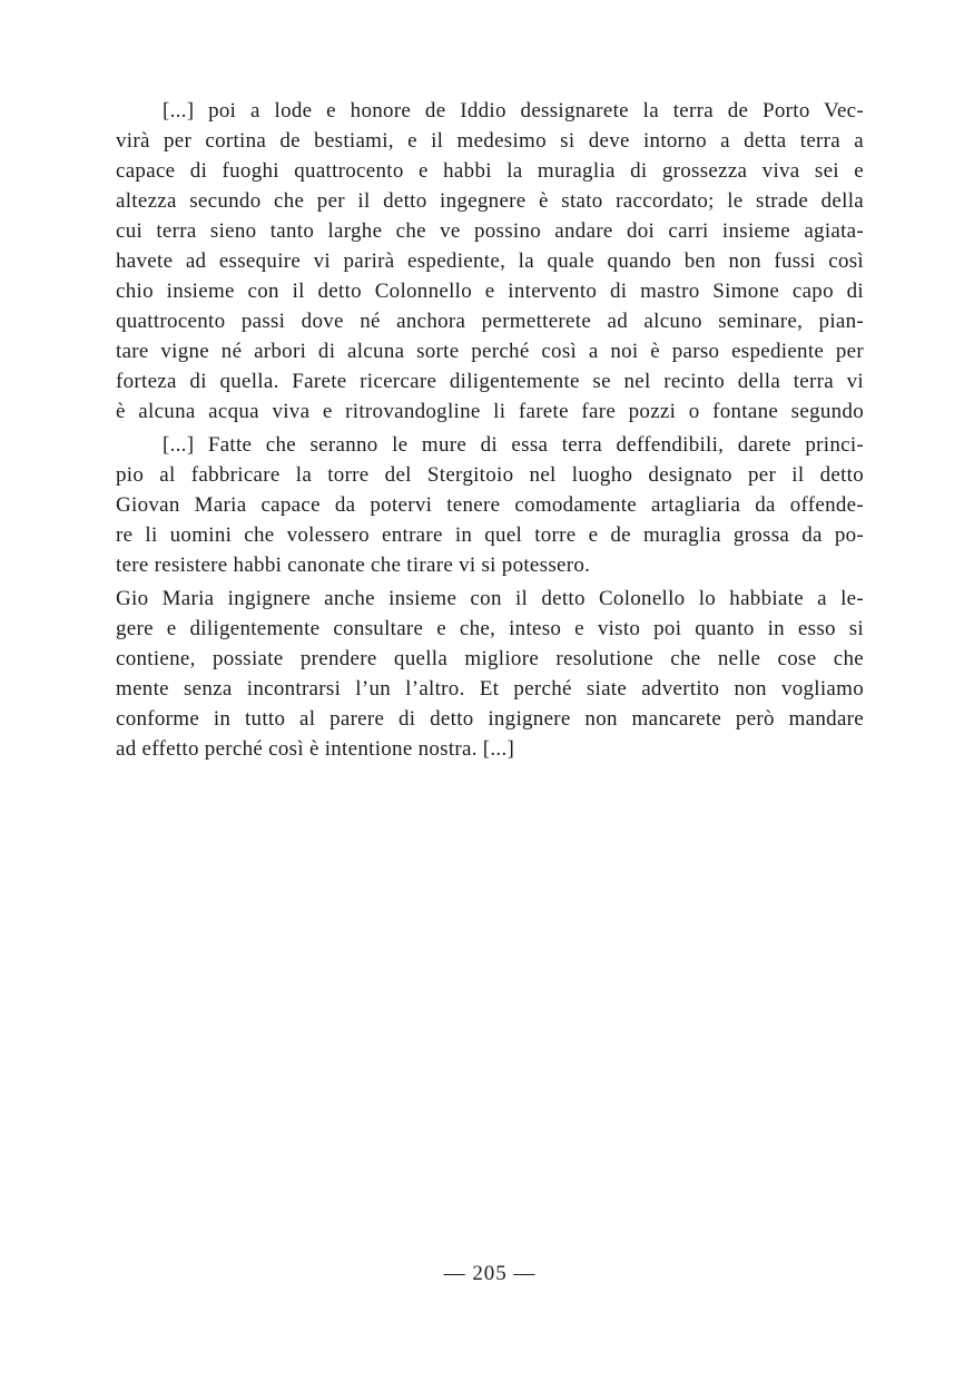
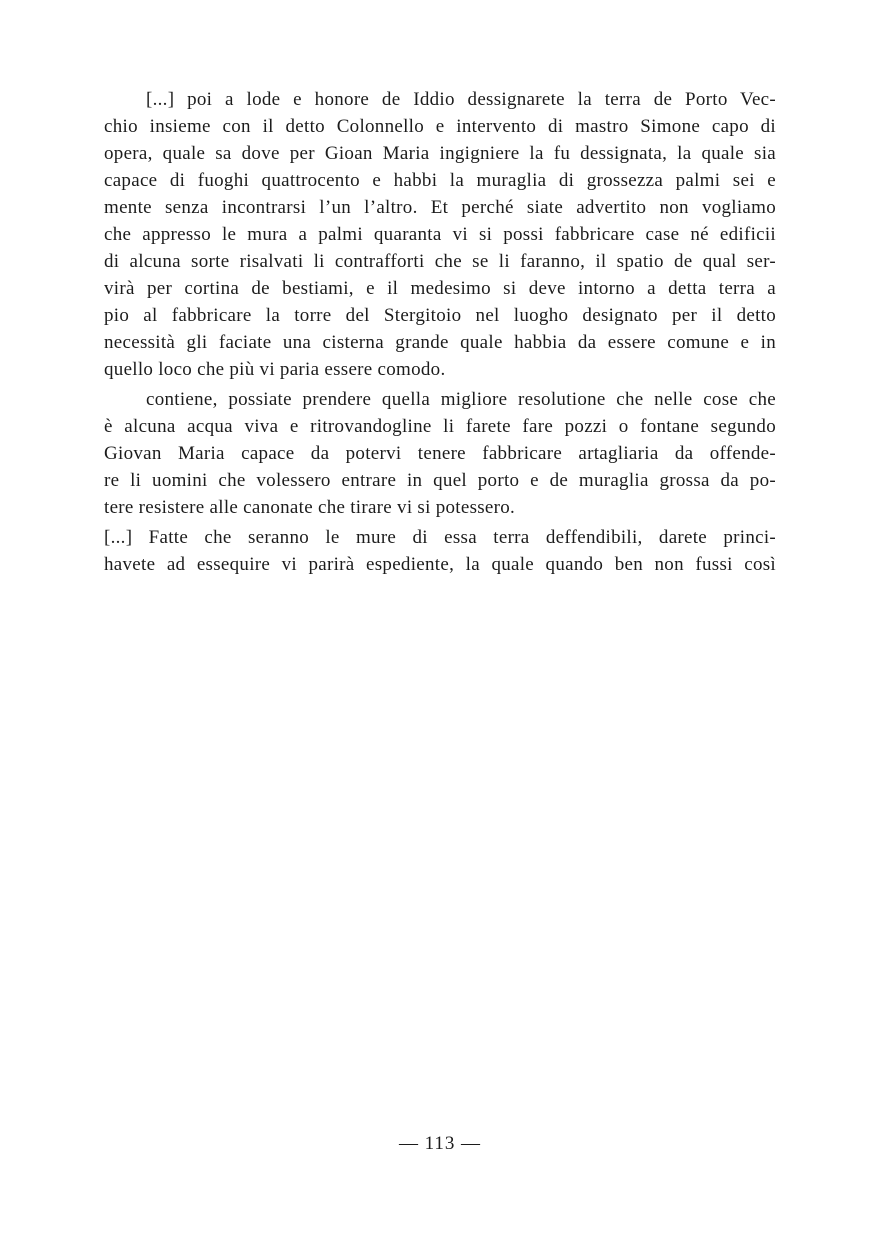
  [...] poi a lode e honore de Iddio dessignarete la terra de Porto Vec-
- virà per cortina de bestiami, e il medesimo si deve intorno a detta terra a
+ chio insieme con il detto Colonnello e intervento di mastro Simone capo di
+ opera, quale sa dove per Gioan Maria ingigniere la fu dessignata, la quale sia
- capace di fuoghi quattrocento e habbi la muraglia di grossezza viva sei e
+ capace di fuoghi quattrocento e habbi la muraglia di grossezza palmi sei e
- altezza secundo che per il detto ingegnere è stato raccordato; le strade della
- cui terra sieno tanto larghe che ve possino andare doi carri insieme agiata-
- havete ad essequire vi parirà espediente, la quale quando ben non fussi così
+ mente senza incontrarsi l’un l’altro. Et perché siate advertito non vogliamo
+ che appresso le mura a palmi quaranta vi si possi fabbricare case né edificii
+ di alcuna sorte risalvati li contrafforti che se li faranno, il spatio de qual ser-
- chio insieme con il detto Colonnello e intervento di mastro Simone capo di
+ virà per cortina de bestiami, e il medesimo si deve intorno a detta terra a
- quattrocento passi dove né anchora permetterete ad alcuno seminare, pian-
- tare vigne né arbori di alcuna sorte perché così a noi è parso espediente per
- forteza di quella. Farete ricercare diligentemente se nel recinto della terra vi
- è alcuna acqua viva e ritrovandogline li farete fare pozzi o fontane segundo
+ pio al fabbricare la torre del Stergitoio nel luogho designato per il detto
+ necessità gli faciate una cisterna grande quale habbia da essere comune e in
+ quello loco che più vi paria essere comodo.
- [...] Fatte che seranno le mure di essa terra deffendibili, darete princi-
+ contiene, possiate prendere quella migliore resolutione che nelle cose che
- pio al fabbricare la torre del Stergitoio nel luogho designato per il detto
+ è alcuna acqua viva e ritrovandogline li farete fare pozzi o fontane segundo
- Giovan Maria capace da potervi tenere comodamente artagliaria da offende-
+ Giovan Maria capace da potervi tenere fabbricare artagliaria da offende-
- re li uomini che volessero entrare in quel torre e de muraglia grossa da po-
+ re li uomini che volessero entrare in quel porto e de muraglia grossa da po-
- tere resistere habbi canonate che tirare vi si potessero.
+ tere resistere alle canonate che tirare vi si potessero.
- Gio Maria ingignere anche insieme con il detto Colonello lo habbiate a le-
- gere e diligentemente consultare e che, inteso e visto poi quanto in esso si
- contiene, possiate prendere quella migliore resolutione che nelle cose che
+ [...] Fatte che seranno le mure di essa terra deffendibili, darete princi-
- mente senza incontrarsi l’un l’altro. Et perché siate advertito non vogliamo
+ havete ad essequire vi parirà espediente, la quale quando ben non fussi così
- conforme in tutto al parere di detto ingignere non mancarete però mandare
- ad effetto perché così è intentione nostra. [...]
- — 205 —
+ — 113 —
